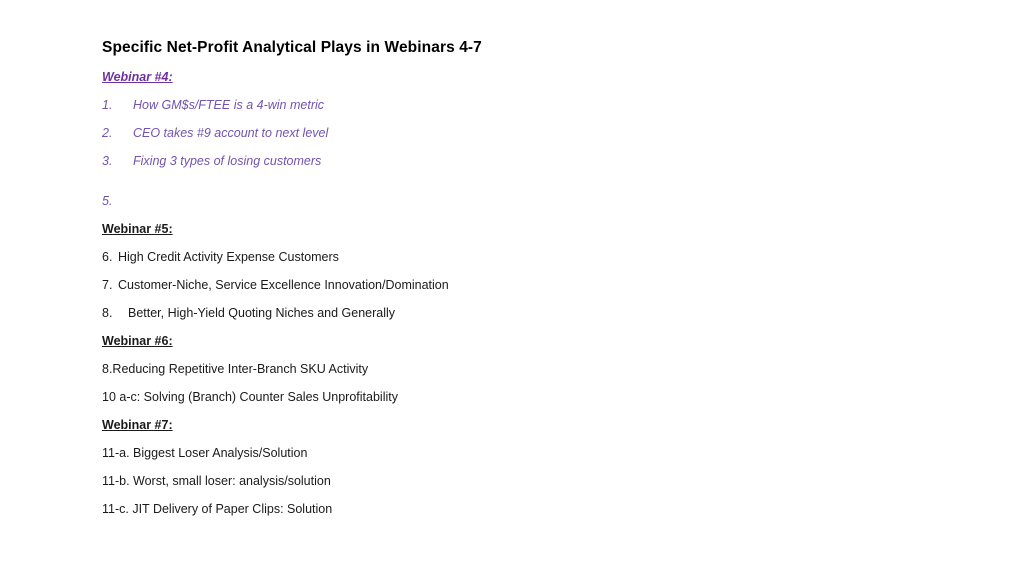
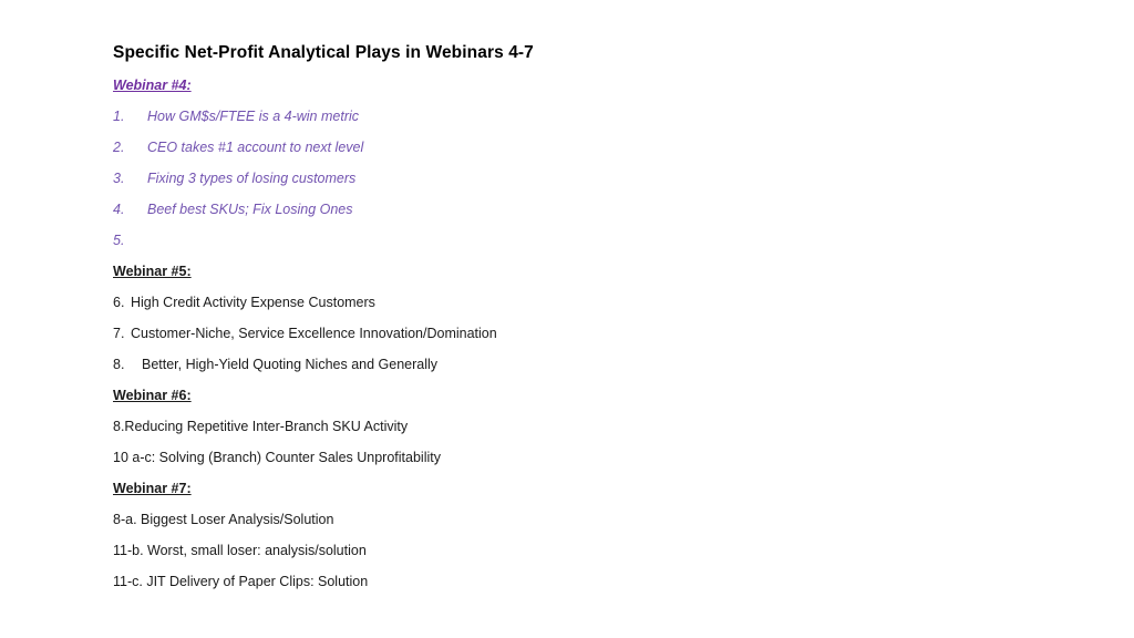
  Specific Net-Profit Analytical Plays in Webinars 4-7
  Webinar #4:
  1.
  How GM$s/FTEE is a 4-win metric
  2.
- CEO takes #9 account to next level
+ CEO takes #1 account to next level
  3.
  Fixing 3 types of losing customers
+ 4.
+ Beef best SKUs; Fix Losing Ones
  5.
  Webinar #5:
  6.
  High Credit Activity Expense Customers
  7.
  Customer-Niche, Service Excellence Innovation/Domination
  8.
  Better, High-Yield Quoting Niches and Generally
  Webinar #6:
  8.Reducing Repetitive Inter-Branch SKU Activity
  10 a-c: Solving (Branch) Counter Sales Unprofitability
  Webinar #7:
- 11-a. Biggest Loser Analysis/Solution
+ 8-a. Biggest Loser Analysis/Solution
  11-b. Worst, small loser: analysis/solution
  11-c. JIT Delivery of Paper Clips: Solution
